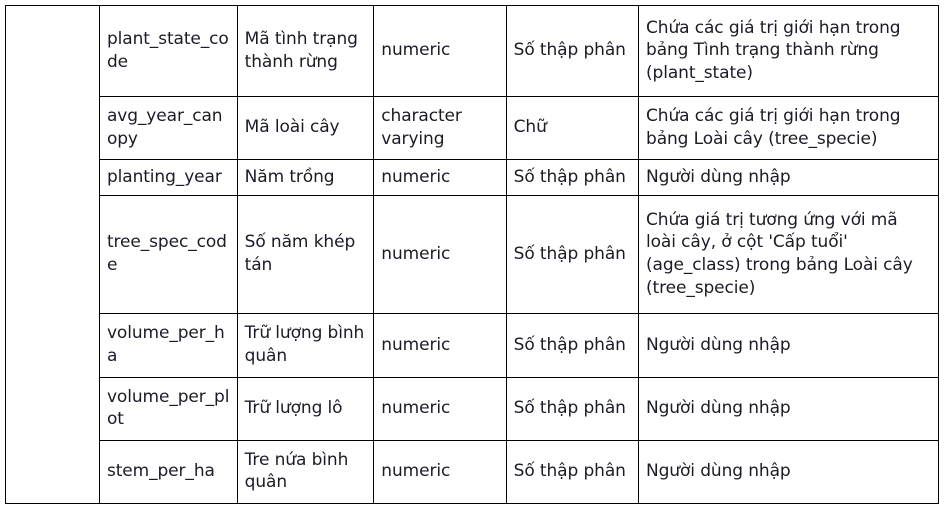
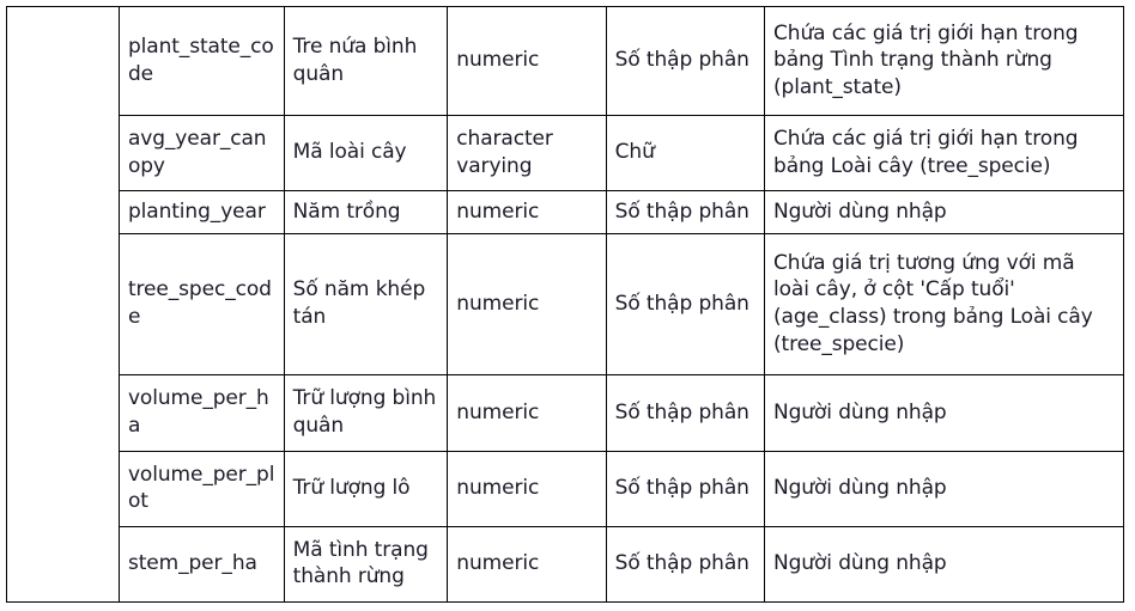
- 	plant_state_code	Mã tình trạng thành rừng	numeric	Số thập phân	Chứa các giá trị giới hạn trong bảng Tình trạng thành rừng (plant_state)
+ 	plant_state_code	Tre nứa bình quân	numeric	Số thập phân	Chứa các giá trị giới hạn trong bảng Tình trạng thành rừng (plant_state)
  avg_year_canopy	Mã loài cây	character varying	Chữ	Chứa các giá trị giới hạn trong bảng Loài cây (tree_specie)
  planting_year	Năm trồng	numeric	Số thập phân	Người dùng nhập
  tree_spec_code	Số năm khép tán	numeric	Số thập phân	Chứa giá trị tương ứng với mã loài cây, ở cột 'Cấp tuổi' (age_class) trong bảng Loài cây (tree_specie)
  volume_per_ha	Trữ lượng bình quân	numeric	Số thập phân	Người dùng nhập
  volume_per_plot	Trữ lượng lô	numeric	Số thập phân	Người dùng nhập
- stem_per_ha	Tre nứa bình quân	numeric	Số thập phân	Người dùng nhập
+ stem_per_ha	Mã tình trạng thành rừng	numeric	Số thập phân	Người dùng nhập
